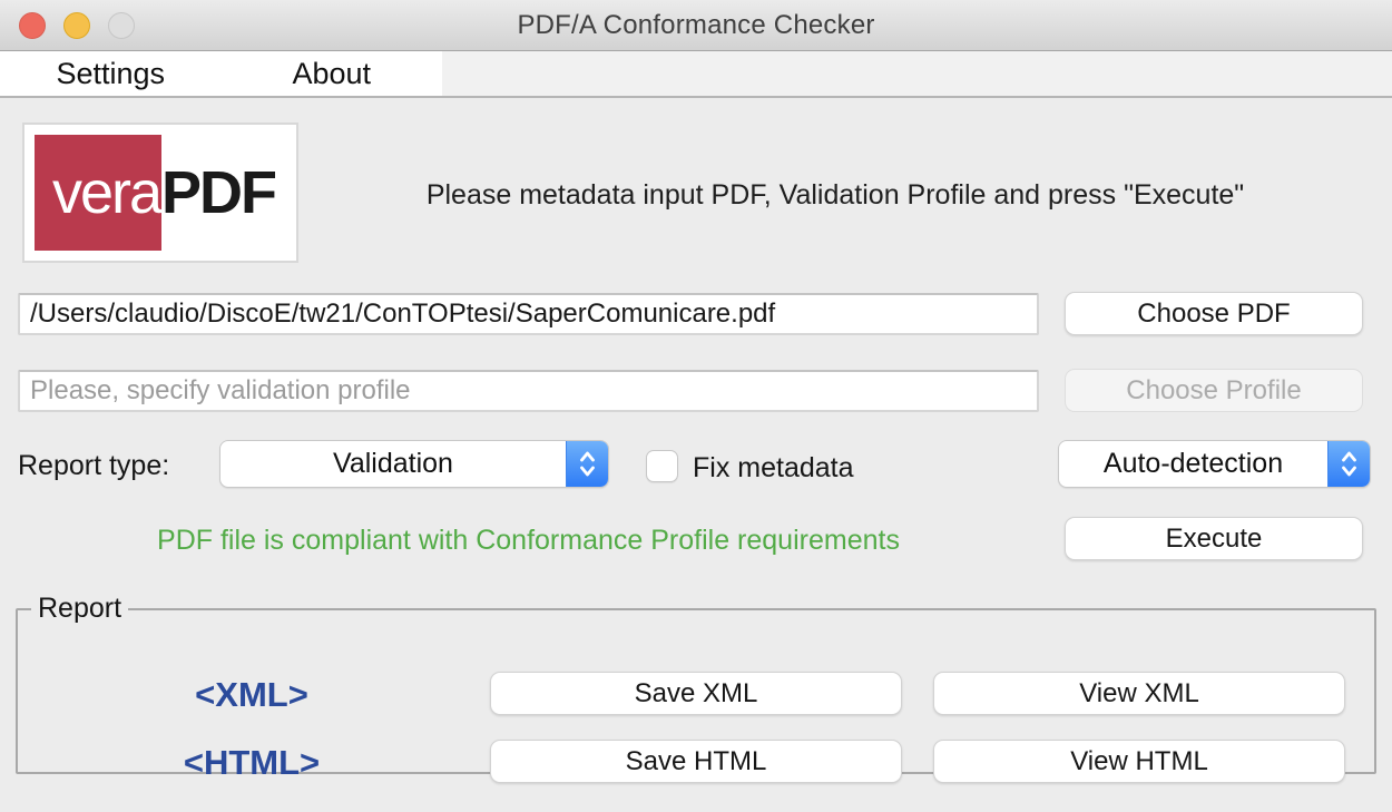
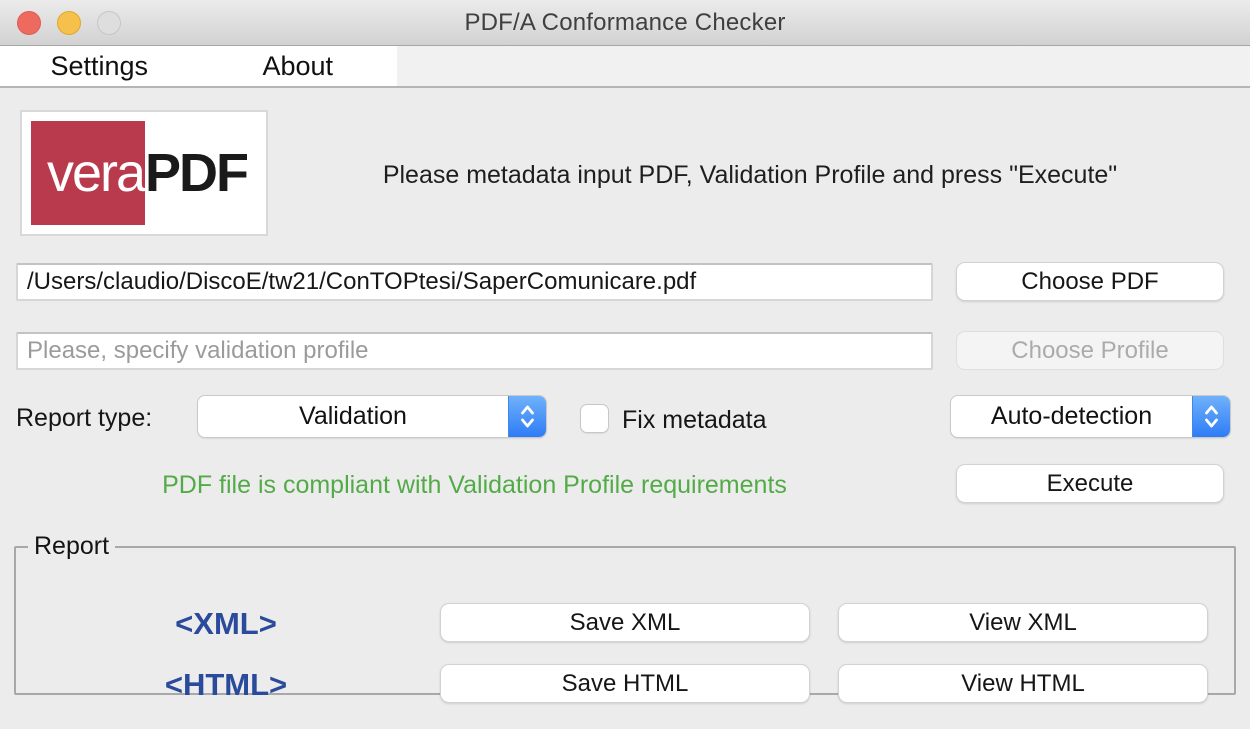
  PDF/A Conformance Checker
  Settings
  About
  vera
  PDF
  Please metadata input PDF, Validation Profile and press "Execute"
  /Users/claudio/DiscoE/tw21/ConTOPtesi/SaperComunicare.pdf
  Choose PDF
  Please, specify validation profile
  Choose Profile
  Report type:
  Validation
  Fix metadata
  Auto-detection
- PDF file is compliant with Conformance Profile requirements
+ PDF file is compliant with Validation Profile requirements
  Execute
  Report
  <XML>
  Save XML
  View XML
  <HTML>
  Save HTML
  View HTML
